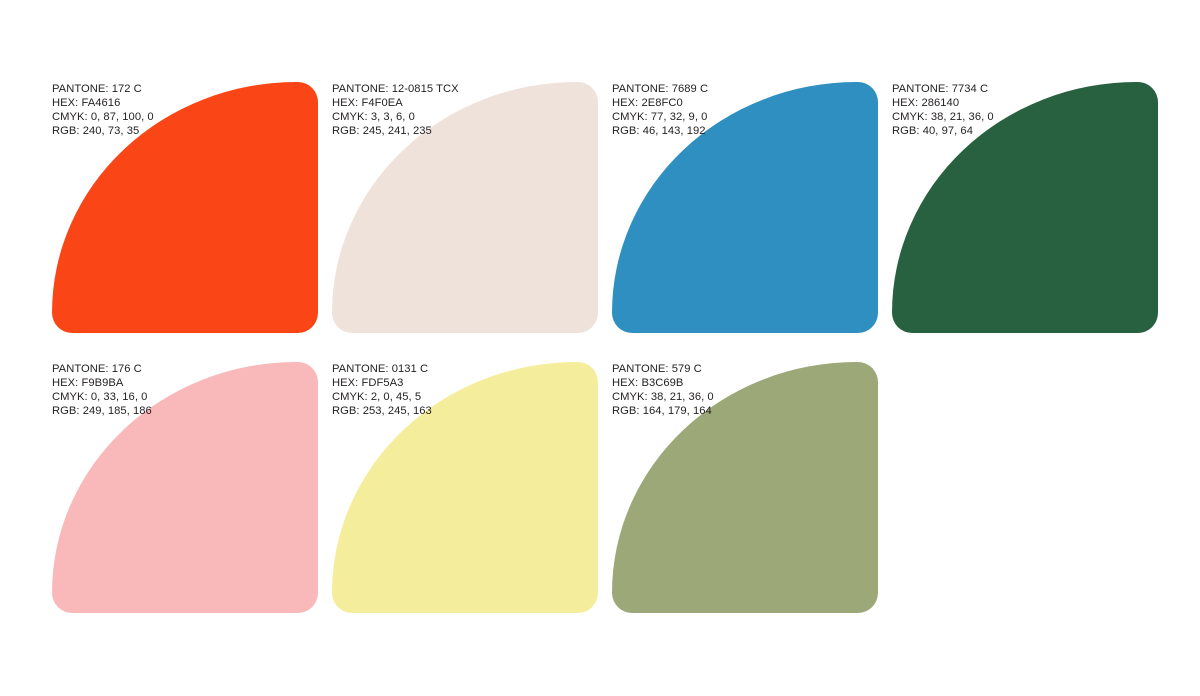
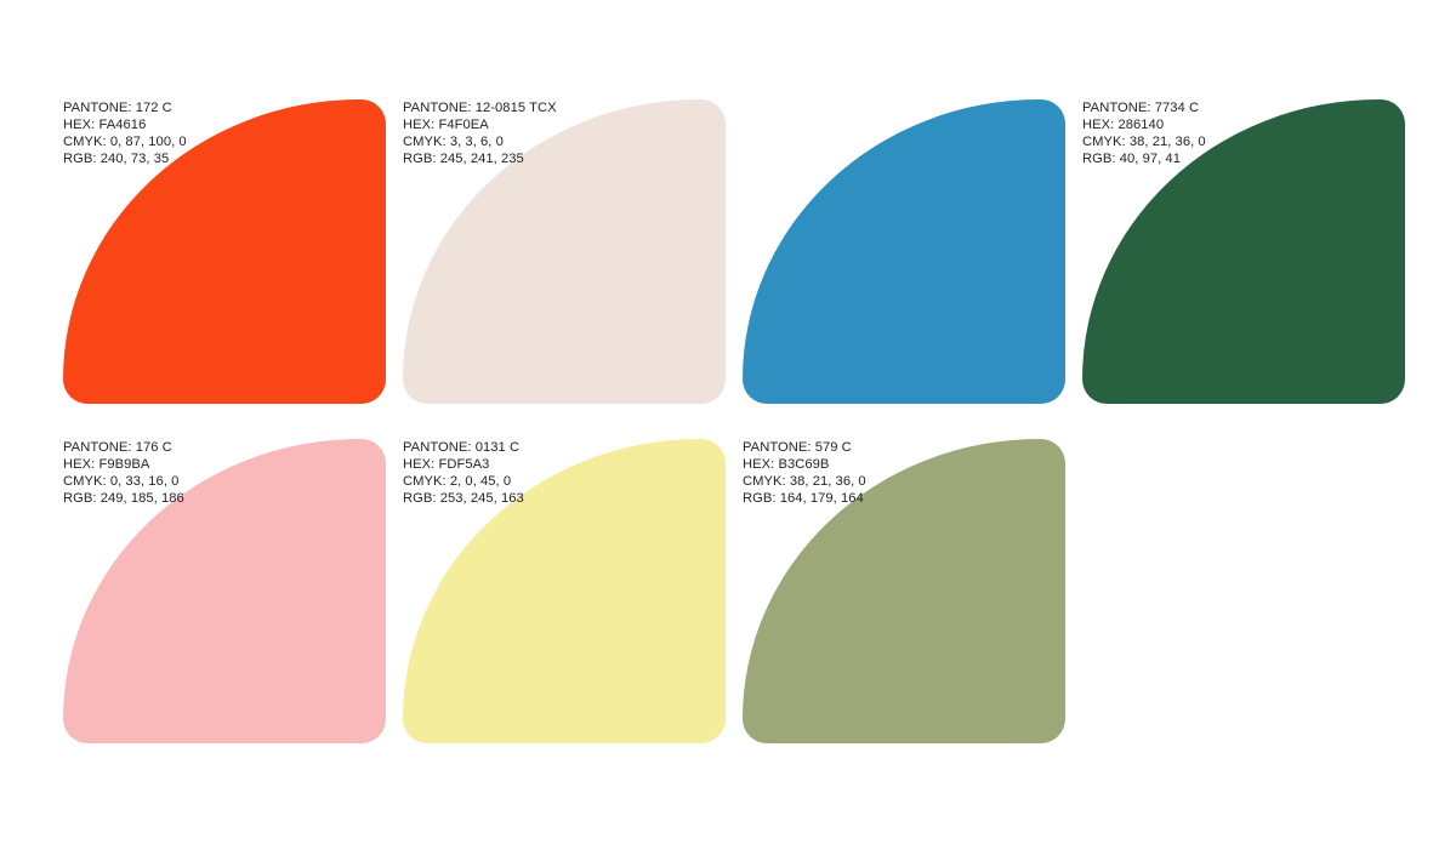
  PANTONE: 172 C
  HEX: FA4616
  CMYK: 0, 87, 100, 0
  RGB: 240, 73, 35
  PANTONE: 12-0815 TCX
  HEX: F4F0EA
  CMYK: 3, 3, 6, 0
  RGB: 245, 241, 235
- PANTONE: 7689 C
- HEX: 2E8FC0
- CMYK: 77, 32, 9, 0
- RGB: 46, 143, 192
  PANTONE: 7734 C
  HEX: 286140
  CMYK: 38, 21, 36, 0
- RGB: 40, 97, 64
+ RGB: 40, 97, 41
  PANTONE: 176 C
  HEX: F9B9BA
  CMYK: 0, 33, 16, 0
  RGB: 249, 185, 186
  PANTONE: 0131 C
  HEX: FDF5A3
- CMYK: 2, 0, 45, 5
+ CMYK: 2, 0, 45, 0
  RGB: 253, 245, 163
  PANTONE: 579 C
  HEX: B3C69B
  CMYK: 38, 21, 36, 0
  RGB: 164, 179, 164
